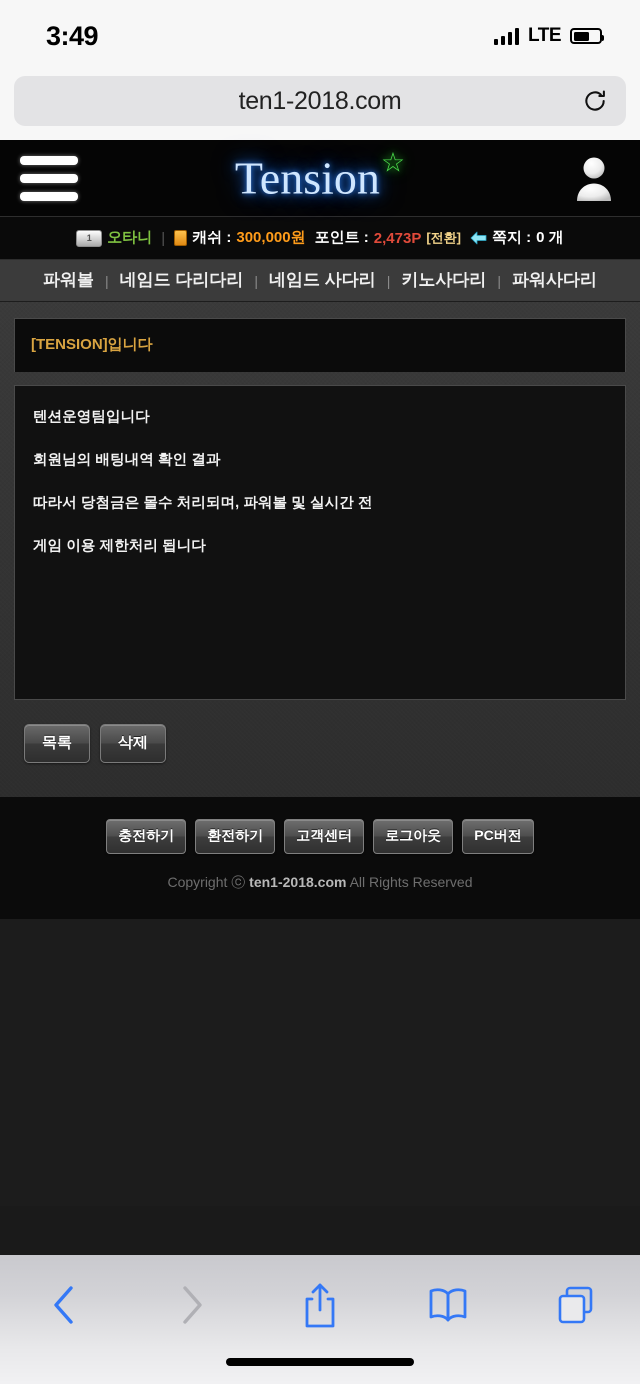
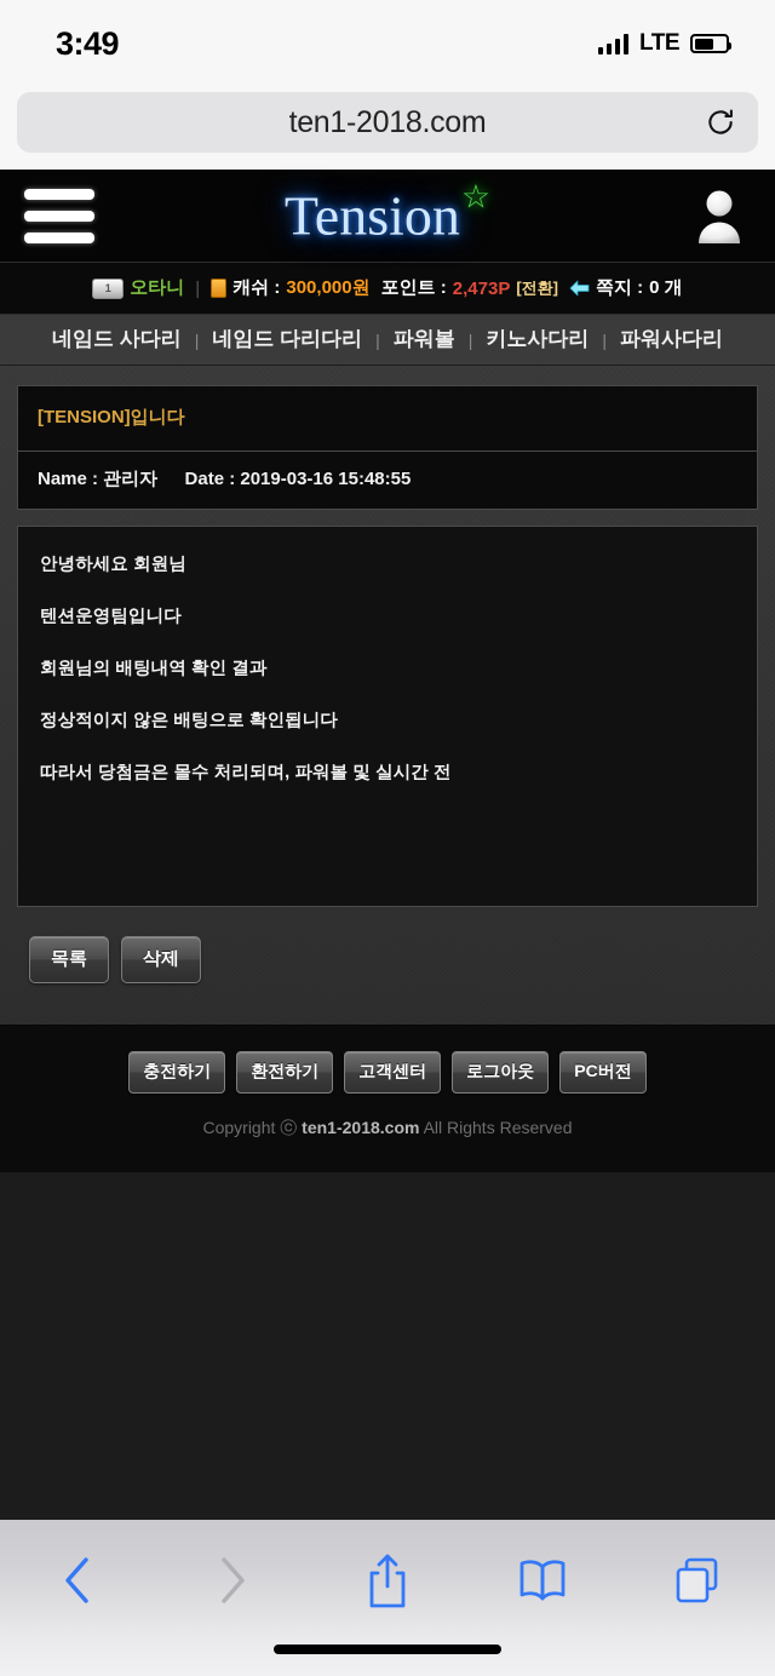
  3:49
  LTE
  ten1-2018.com
  Tension
  ☆
  1
  오타니
  |
  캐쉬 :
  300,000원
  포인트 :
  2,473P
  [전환]
  쪽지 :
  0 개
- 파워볼
+ 네임드 사다리
  |
  네임드 다리다리
  |
- 네임드 사다리
+ 파워볼
  |
  키노사다리
  |
  파워사다리
  [TENSION]입니다
+ Name : 관리자 Date : 2019-03-16 15:48:55
+ 안녕하세요 회원님
  텐션운영팀입니다
  회원님의 배팅내역 확인 결과
+ 정상적이지 않은 배팅으로 확인됩니다
  따라서 당첨금은 몰수 처리되며, 파워볼 및 실시간 전
- 게임 이용 제한처리 됩니다
  목록
  삭제
  충전하기
  환전하기
  고객센터
  로그아웃
  PC버전
  Copyright ⓒ ten1-2018.com All Rights Reserved
